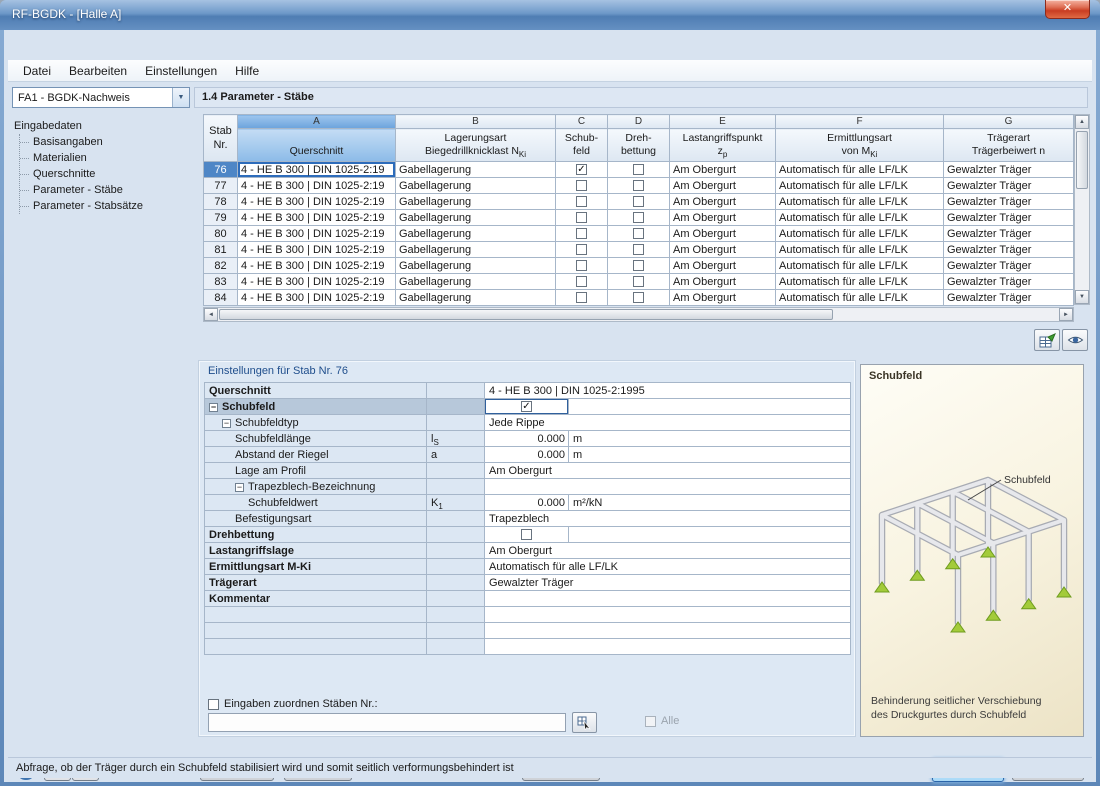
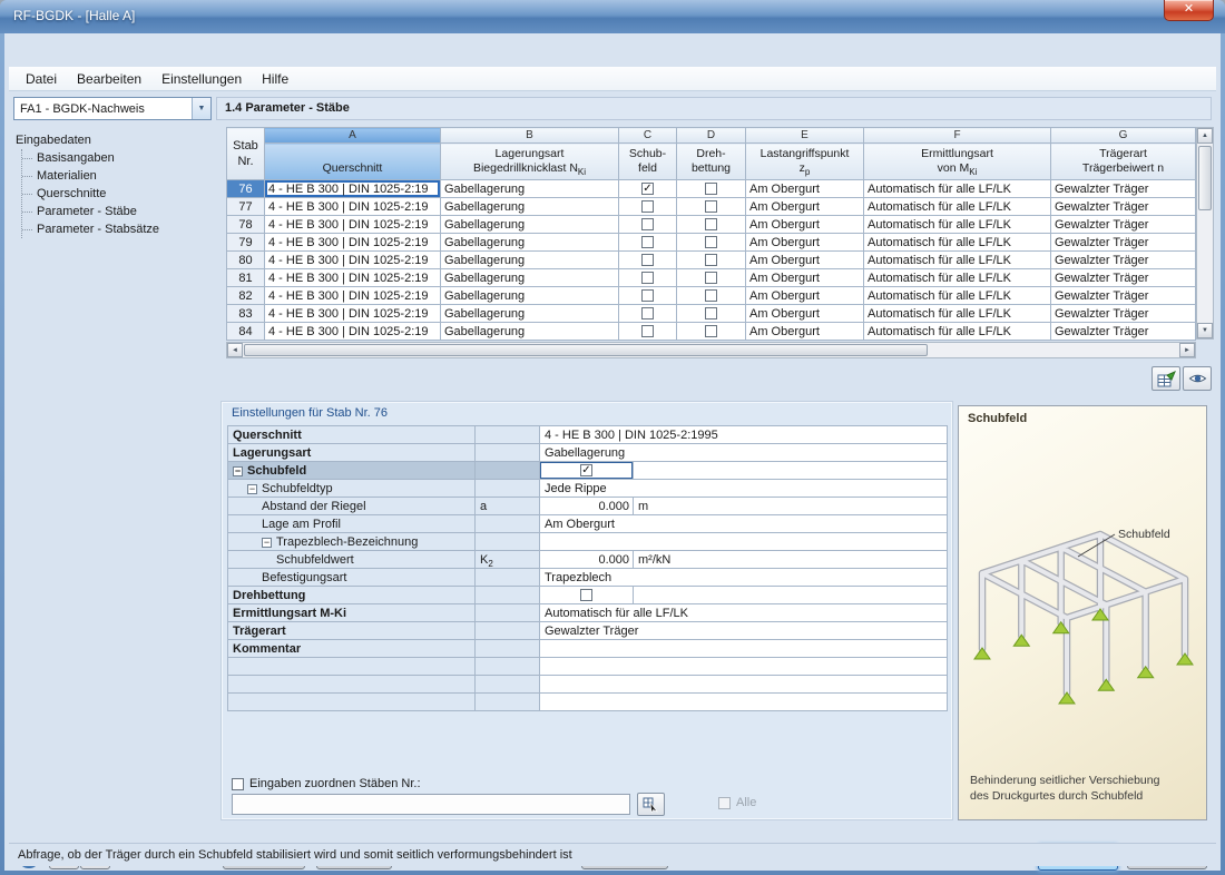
  RF-BGDK - [Halle A]
  ✕
  Datei
  Bearbeiten
  Einstellungen
  Hilfe
  FA1 - BGDK-Nachweis
  1.4 Parameter - Stäbe
  Eingabedaten
  Basisangaben
  Materialien
  Querschnitte
  Parameter - Stäbe
  Parameter - Stabsätze
  StabNr.	A	B	C	D	E	F	G
  Querschnitt	LagerungsartBiegedrillknicklast NKi	Schub-feld	Dreh-bettung	Lastangriffspunktzp	Ermittlungsartvon MKi	TrägerartTrägerbeiwert n
  76	4 - HE B 300 | DIN 1025-2:19	Gabellagerung	✓		Am Obergurt	Automatisch für alle LF/LK	Gewalzter Träger
  77	4 - HE B 300 | DIN 1025-2:19	Gabellagerung			Am Obergurt	Automatisch für alle LF/LK	Gewalzter Träger
  78	4 - HE B 300 | DIN 1025-2:19	Gabellagerung			Am Obergurt	Automatisch für alle LF/LK	Gewalzter Träger
  79	4 - HE B 300 | DIN 1025-2:19	Gabellagerung			Am Obergurt	Automatisch für alle LF/LK	Gewalzter Träger
  80	4 - HE B 300 | DIN 1025-2:19	Gabellagerung			Am Obergurt	Automatisch für alle LF/LK	Gewalzter Träger
  81	4 - HE B 300 | DIN 1025-2:19	Gabellagerung			Am Obergurt	Automatisch für alle LF/LK	Gewalzter Träger
  82	4 - HE B 300 | DIN 1025-2:19	Gabellagerung			Am Obergurt	Automatisch für alle LF/LK	Gewalzter Träger
  83	4 - HE B 300 | DIN 1025-2:19	Gabellagerung			Am Obergurt	Automatisch für alle LF/LK	Gewalzter Träger
  84	4 - HE B 300 | DIN 1025-2:19	Gabellagerung			Am Obergurt	Automatisch für alle LF/LK	Gewalzter Träger
  Einstellungen für Stab Nr. 76
  Querschnitt		4 - HE B 300 | DIN 1025-2:1995
+ Lagerungsart		Gabellagerung
  − Schubfeld		✓
  − Schubfeldtyp		Jede Rippe
- Schubfeldlänge	lS	0.000	m
  Abstand der Riegel	a	0.000	m
  Lage am Profil		Am Obergurt
  − Trapezblech-Bezeichnung
- Schubfeldwert	K1	0.000	m²/kN
+ Schubfeldwert	K2	0.000	m²/kN
  Befestigungsart		Trapezblech
  Drehbettung
- Lastangriffslage		Am Obergurt
  Ermittlungsart M-Ki		Automatisch für alle LF/LK
  Trägerart		Gewalzter Träger
  Kommentar
  Eingaben zuordnen Stäben Nr.:
  Alle
  Schubfeld
  Schubfeld
  Behinderung seitlicher Verschiebung
  des Druckgurtes durch Schubfeld
  Abfrage, ob der Träger durch ein Schubfeld stabilisiert wird und somit seitlich verformungsbehindert ist
